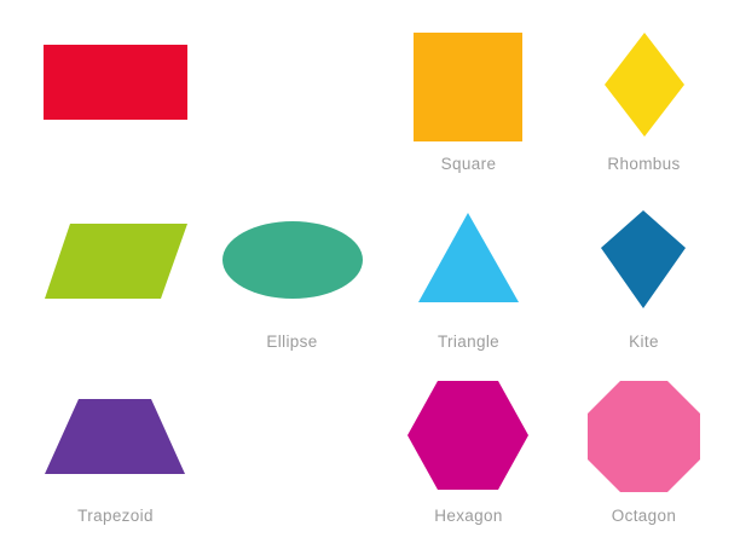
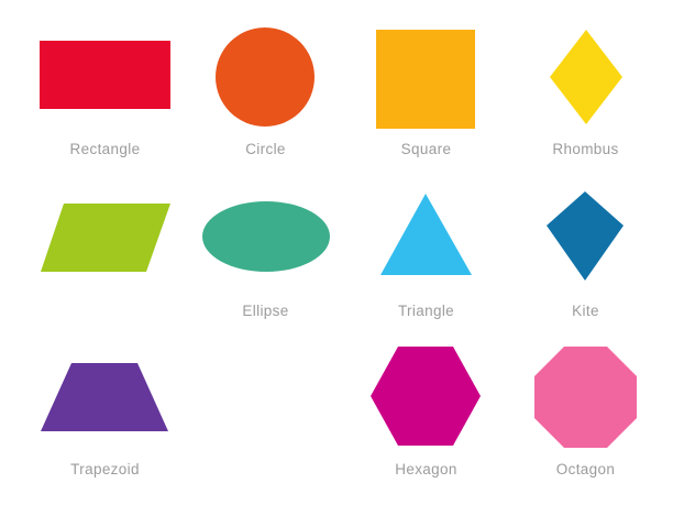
+ Rectangle
+ Circle
  Square
  Rhombus
  Ellipse
  Triangle
  Kite
  Trapezoid
  Hexagon
  Octagon
